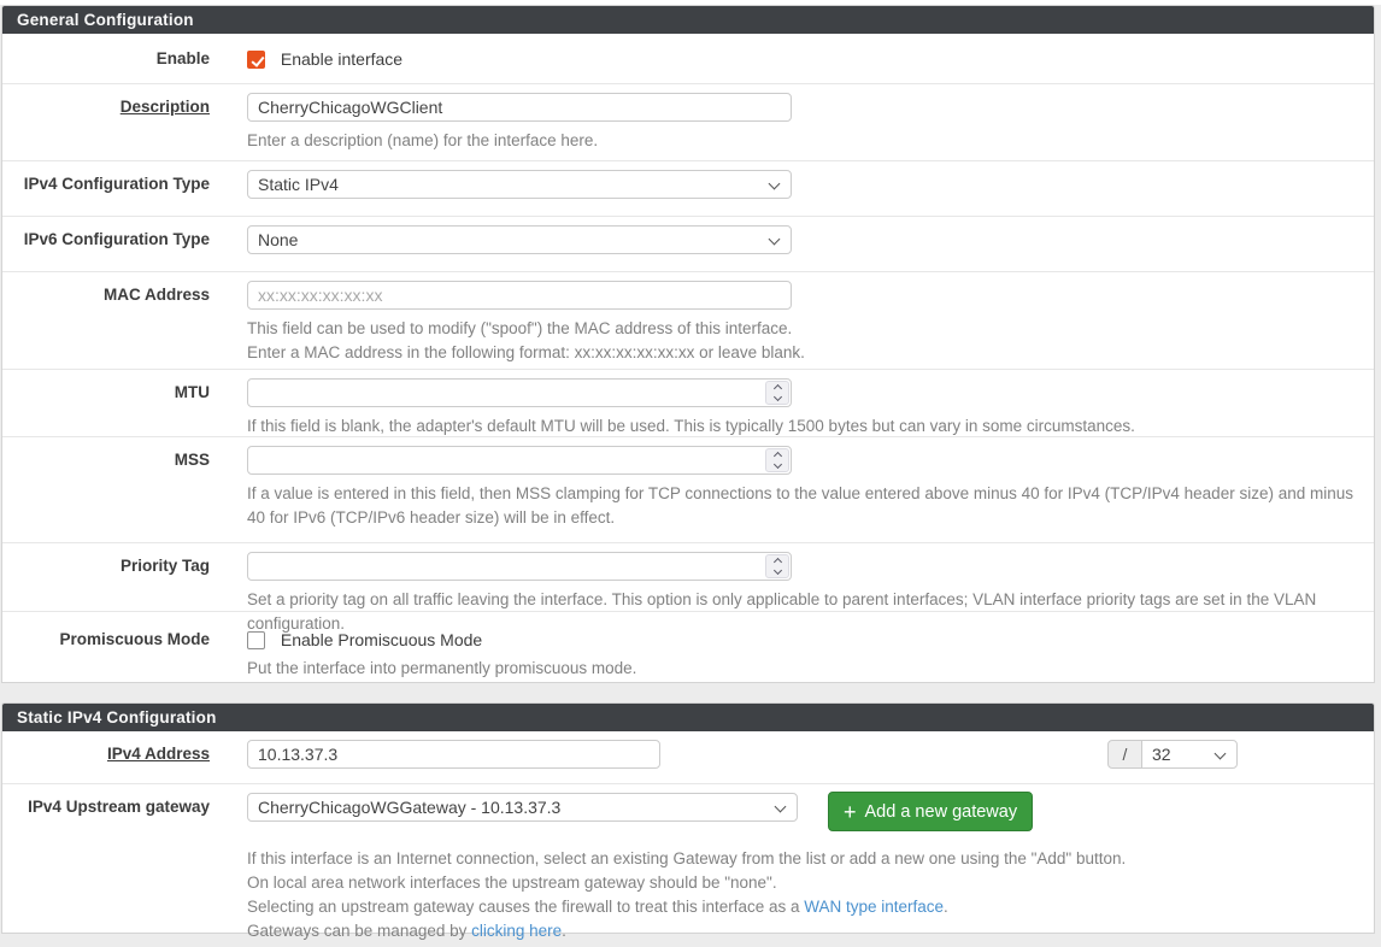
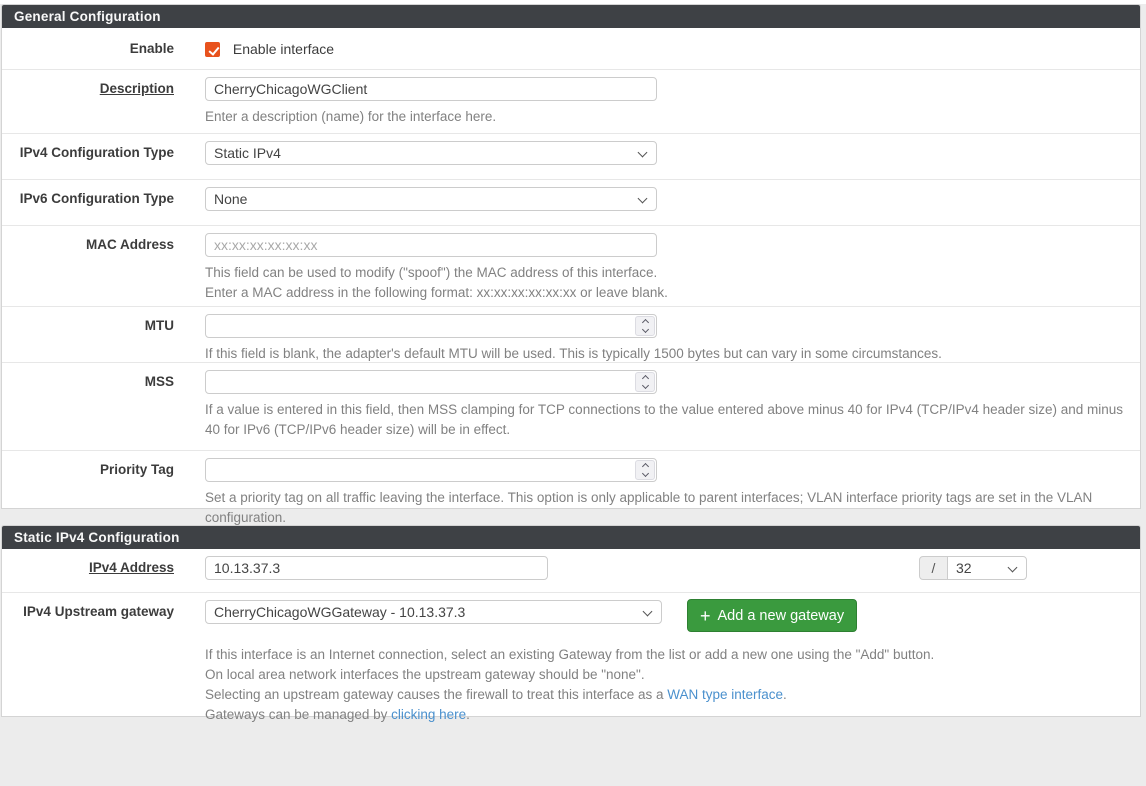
  General Configuration
  Enable
  Enable interface
  Description
  CherryChicagoWGClient
  Enter a description (name) for the interface here.
  IPv4 Configuration Type
  Static IPv4
  IPv6 Configuration Type
  None
  MAC Address
  xx:xx:xx:xx:xx:xx
  This field can be used to modify ("spoof") the MAC address of this interface.
  Enter a MAC address in the following format: xx:xx:xx:xx:xx:xx or leave blank.
  MTU
  If this field is blank, the adapter's default MTU will be used. This is typically 1500 bytes but can vary in some circumstances.
  MSS
  If a value is entered in this field, then MSS clamping for TCP connections to the value entered above minus 40 for IPv4 (TCP/IPv4 header size) and minus 40 for IPv6 (TCP/IPv6 header size) will be in effect.
  Priority Tag
  Set a priority tag on all traffic leaving the interface. This option is only applicable to parent interfaces; VLAN interface priority tags are set in the VLAN configuration.
- Promiscuous Mode
- Enable Promiscuous Mode
- Put the interface into permanently promiscuous mode.
  Static IPv4 Configuration
  IPv4 Address
  10.13.37.3
  /
  32
  IPv4 Upstream gateway
  CherryChicagoWGGateway - 10.13.37.3
  +
  Add a new gateway
  If this interface is an Internet connection, select an existing Gateway from the list or add a new one using the "Add" button.
  On local area network interfaces the upstream gateway should be "none".
  Selecting an upstream gateway causes the firewall to treat this interface as a WAN type interface.
  Gateways can be managed by clicking here.
